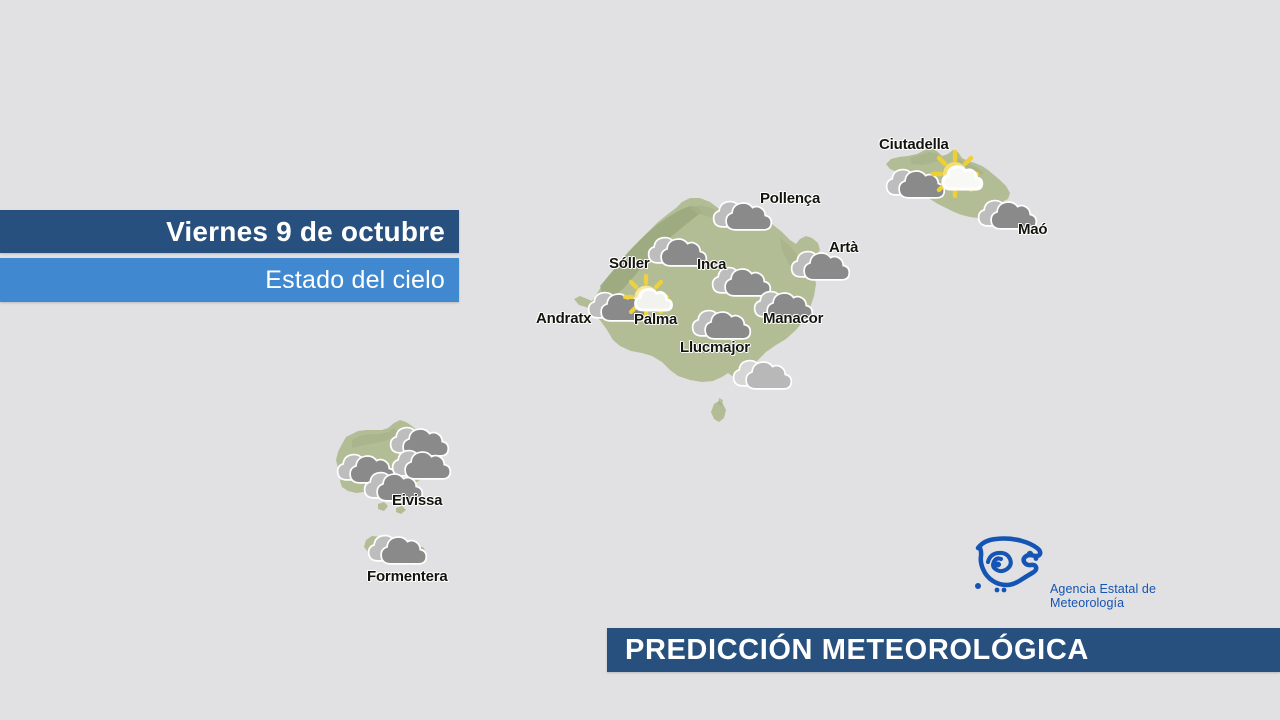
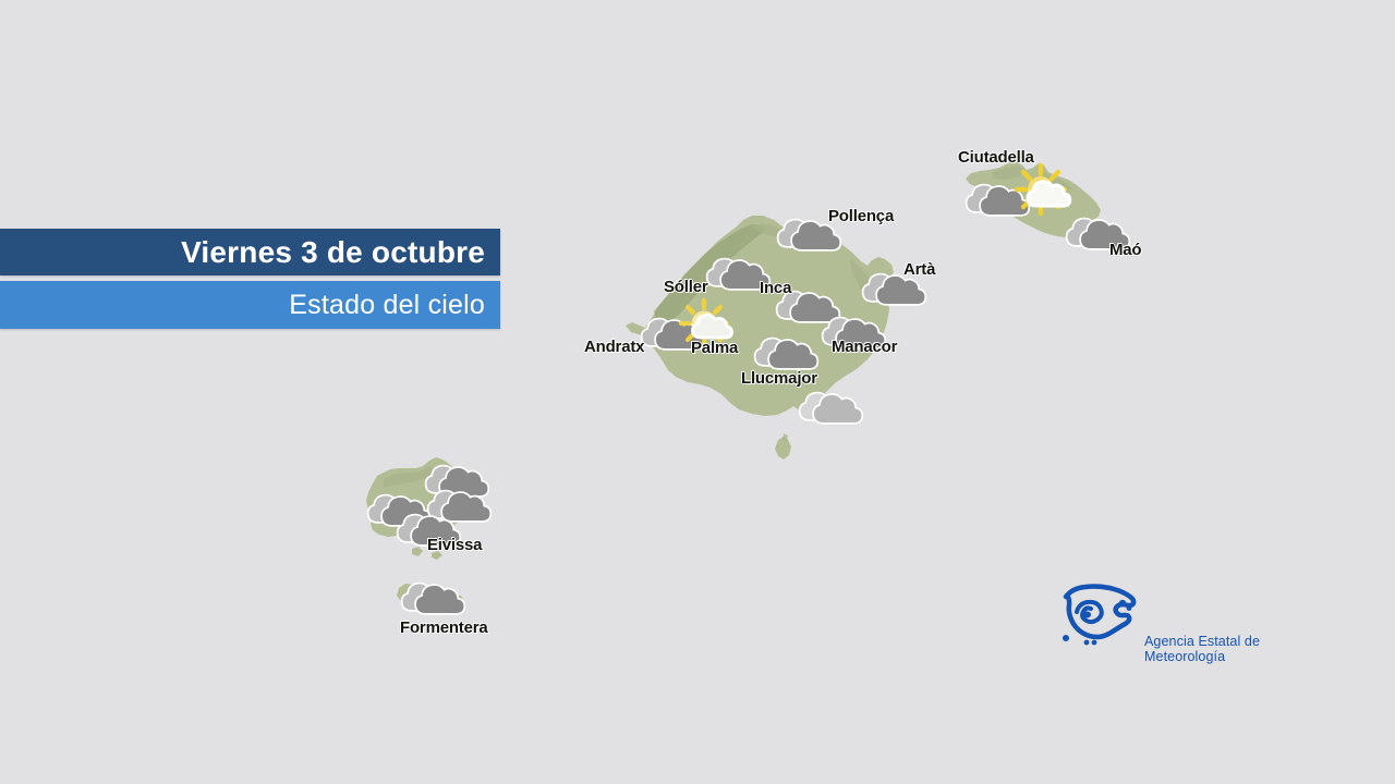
  Pollença
  Sóller
  Inca
  Artà
  Andratx
  Palma
  Manacor
  Llucmajor
  Ciutadella
  Maó
  Eivissa
  Formentera
- Viernes 9 de octubre
+ Viernes 3 de octubre
  Estado del cielo
- PREDICCIÓN METEOROLÓGICA
  Agencia Estatal de Meteorología
